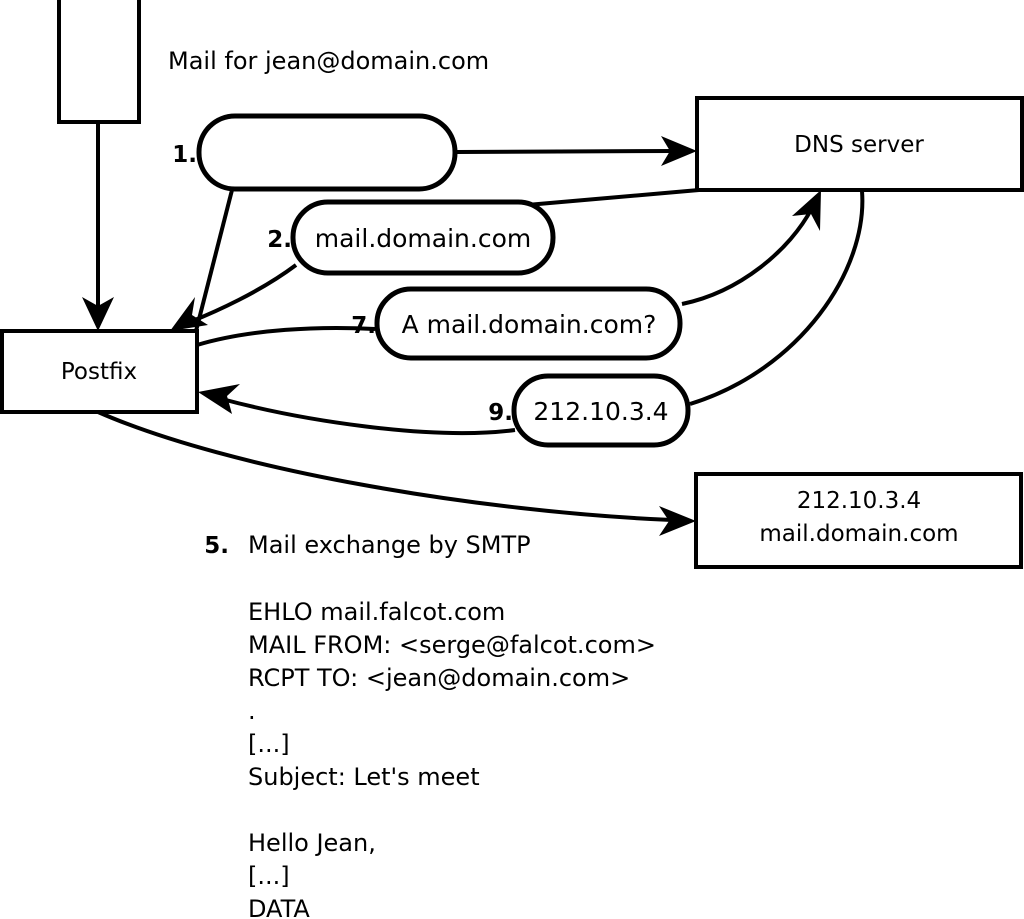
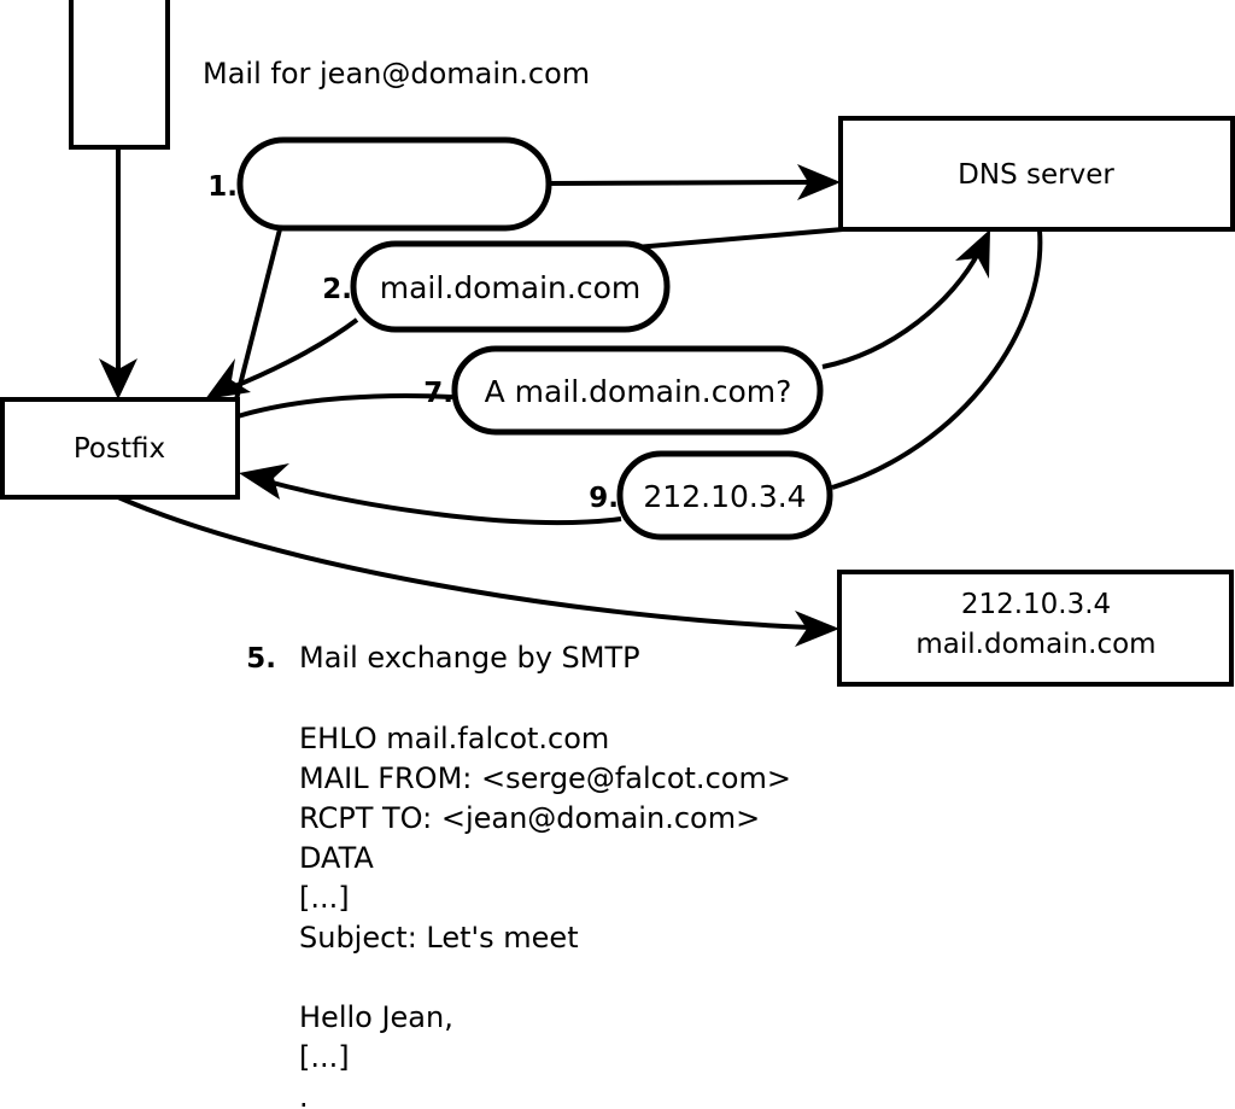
  Postfix
  DNS server
  212.10.3.4
  mail.domain.com
  Mail for jean@domain.com
  1.
  mail.domain.com
  2.
  A mail.domain.com?
  7.
  212.10.3.4
  9.
  5.
  Mail exchange by SMTP
  EHLO mail.falcot.com
  MAIL FROM: <serge@falcot.com>
  RCPT TO: <jean@domain.com>
- .
+ DATA
  [...]
  Subject: Let's meet
  Hello Jean,
  [...]
- DATA
+ .
